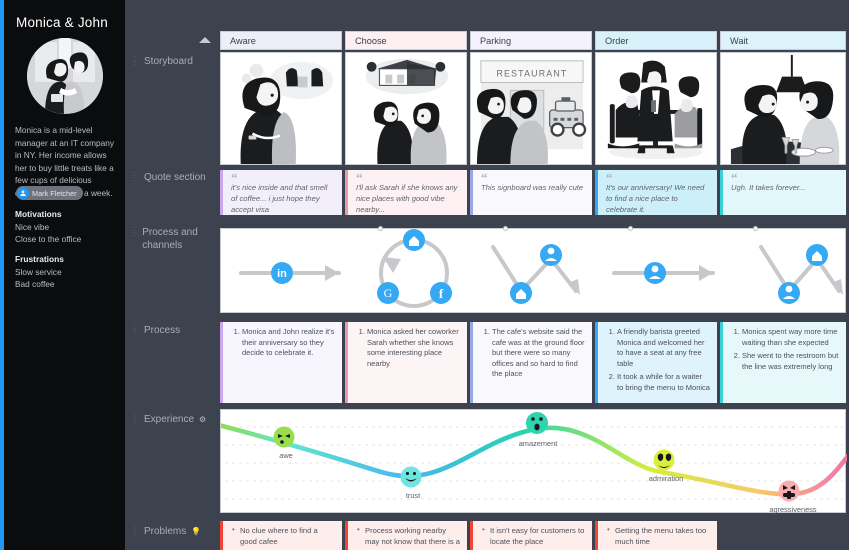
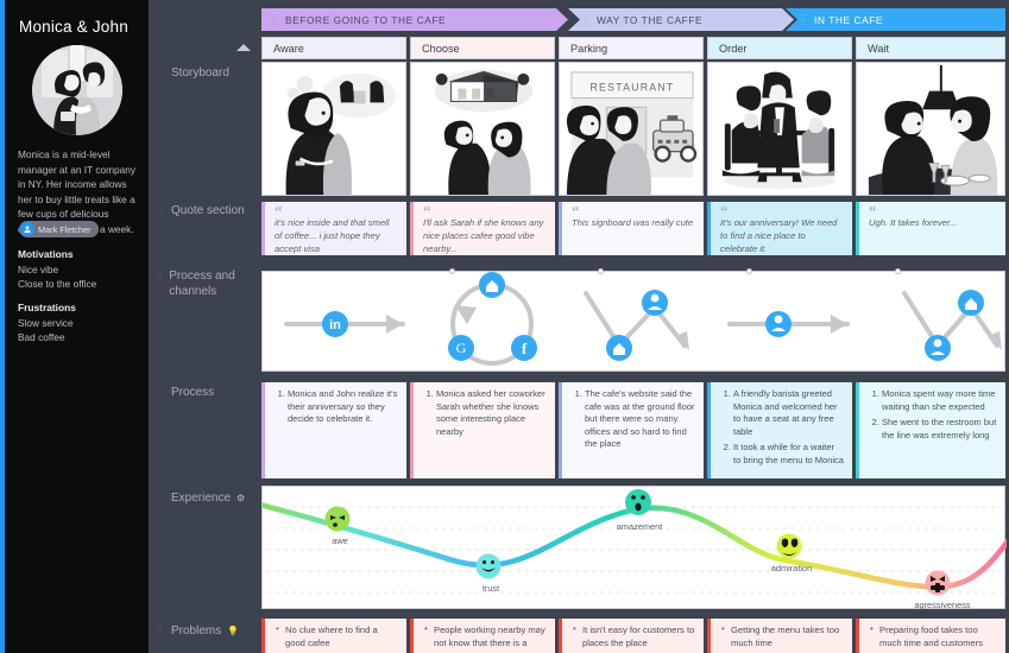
  Monica & John
  Monica is a mid-level manager at an IT company in NY. Her income allows her to buy little treats like a few cups of delicious a week.
  Motivations
  Nice vibe
  Close to the office
  Frustrations
  Slow service
  Bad coffee
  Mark Fletcher
  Storyboard
  Quote section
  Process and channels
  Process
  Experience
  ⚙
  Problems
  💡
+ BEFORE GOING TO THE CAFE
+ WAY TO THE CAFFE
+ IN THE CAFE
  Aware
  Choose
  Parking
  Order
  Wait
  RESTAURANT
  “
  it's nice inside and that smell of coffee... i just hope they accept visa
  “
- I'll ask Sarah if she knows any nice places with good vibe nearby...
+ I'll ask Sarah if she knows any nice places cafee good vibe nearby...
  “
  This signboard was really cute
  “
  It's our anniversary! We need to find a nice place to celebrate it.
  “
  Ugh. It takes forever...
  in
  G
  f
  Monica and John realize it's their anniversary so they decide to celebrate it.
  Monica asked her coworker Sarah whether she knows some interesting place nearby
  The cafe's website said the cafe was at the ground floor but there were so many offices and so hard to find the place
  A friendly barista greeted Monica and welcomed her to have a seat at any free table
  It took a while for a waiter to bring the menu to Monica
  Monica spent way more time waiting than she expected
  She went to the restroom but the line was extremely long
  awe
  trust
  amazement
  admiration
  agressiveness
  No clue where to find a good cafee
- Process working nearby may not know that there is a
+ People working nearby may not know that there is a
- It isn't easy for customers to locate the place
+ It isn't easy for customers to places the place
  Getting the menu takes too much time
+ Preparing food takes too much time and customers
